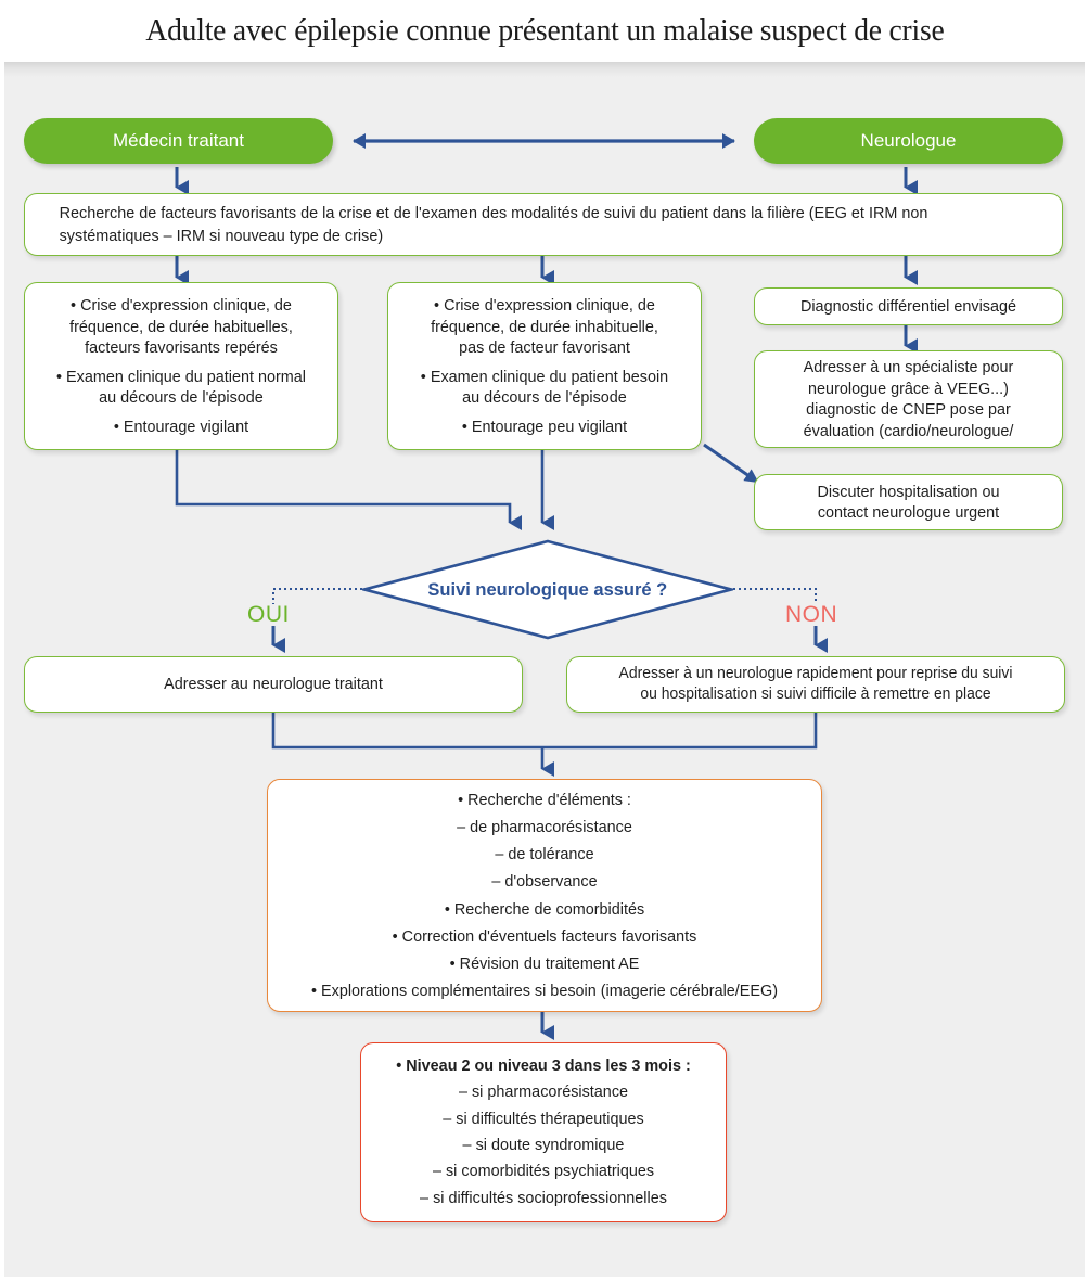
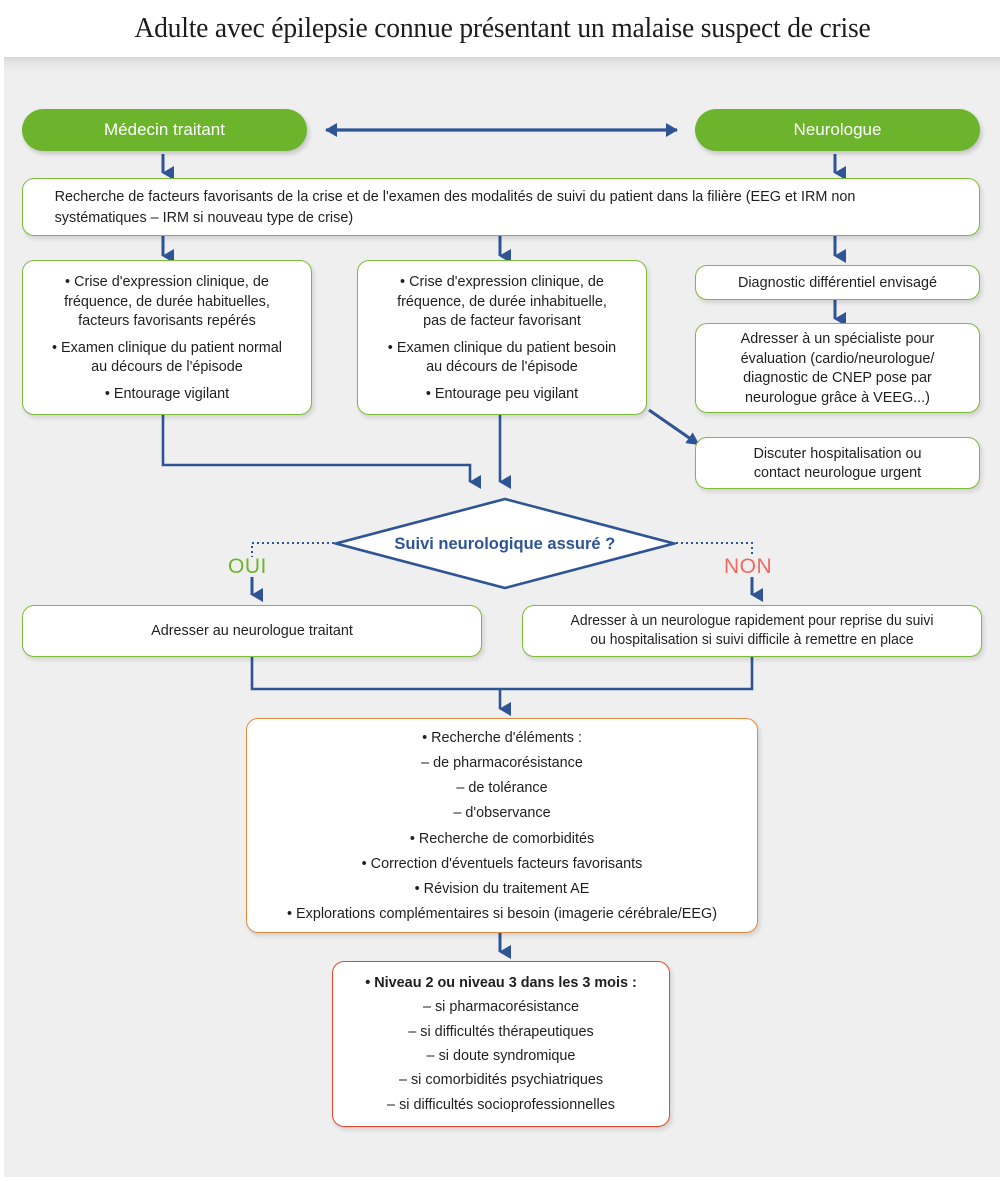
  Adulte avec épilepsie connue présentant un malaise suspect de crise
  Médecin traitant
  Neurologue
  Recherche de facteurs favorisants de la crise et de l'examen des modalités de suivi du patient dans la filière (EEG et IRM non systématiques – IRM si nouveau type de crise)
  • Crise d'expression clinique, de
  fréquence, de durée habituelles,
  facteurs favorisants repérés
  • Examen clinique du patient normal
  au décours de l'épisode
  • Entourage vigilant
  • Crise d'expression clinique, de
  fréquence, de durée inhabituelle,
  pas de facteur favorisant
  • Examen clinique du patient besoin
  au décours de l'épisode
  • Entourage peu vigilant
  Diagnostic différentiel envisagé
  Adresser à un spécialiste pour
- neurologue grâce à VEEG...)
+ évaluation (cardio/neurologue/
  diagnostic de CNEP pose par
- évaluation (cardio/neurologue/
+ neurologue grâce à VEEG...)
  Discuter hospitalisation ou
  contact neurologue urgent
  Suivi neurologique assuré ?
  OUI
  NON
  Adresser au neurologue traitant
  Adresser à un neurologue rapidement pour reprise du suivi
  ou hospitalisation si suivi difficile à remettre en place
  • Recherche d'éléments :
  – de pharmacorésistance
  – de tolérance
  – d'observance
  • Recherche de comorbidités
  • Correction d'éventuels facteurs favorisants
  • Révision du traitement AE
  • Explorations complémentaires si besoin (imagerie cérébrale/EEG)
  • Niveau 2 ou niveau 3 dans les 3 mois :
  – si pharmacorésistance
  – si difficultés thérapeutiques
  – si doute syndromique
  – si comorbidités psychiatriques
  – si difficultés socioprofessionnelles
